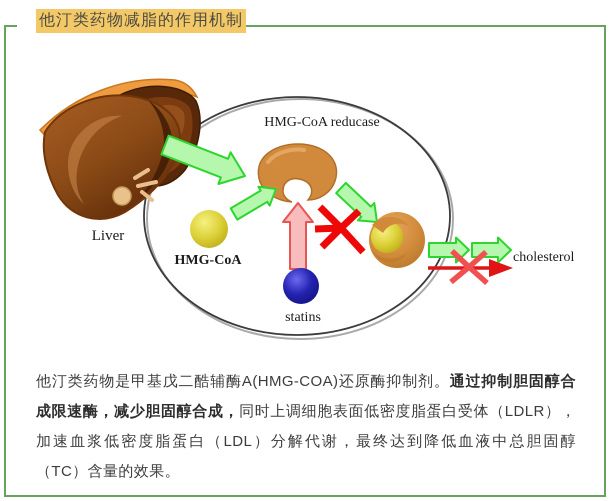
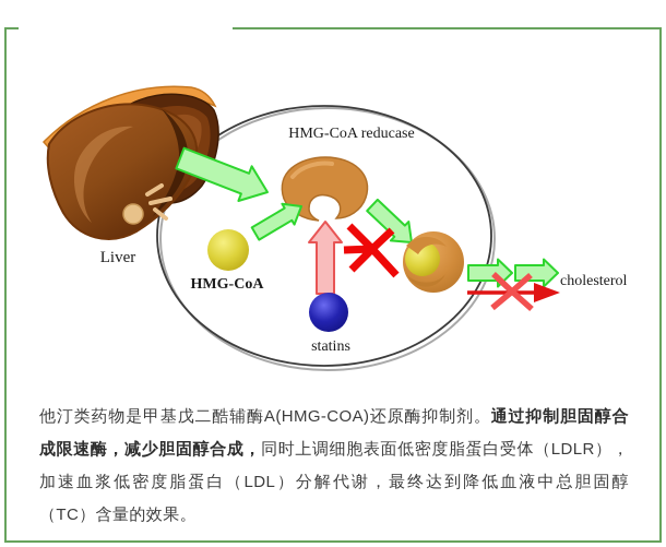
- 他汀类药物减脂的作用机制
  Liver
  HMG-CoA reducase
  HMG-CoA
  statins
  cholesterol
  他汀类药物是甲基戊二酷辅酶A(HMG-COA)还原酶抑制剂。通过抑制胆固醇合成限速酶，减少胆固醇合成，同时上调细胞表面低密度脂蛋白受体（LDLR），加速血浆低密度脂蛋白（LDL）分解代谢，最终达到降低血液中总胆固醇（TC）含量的效果。
